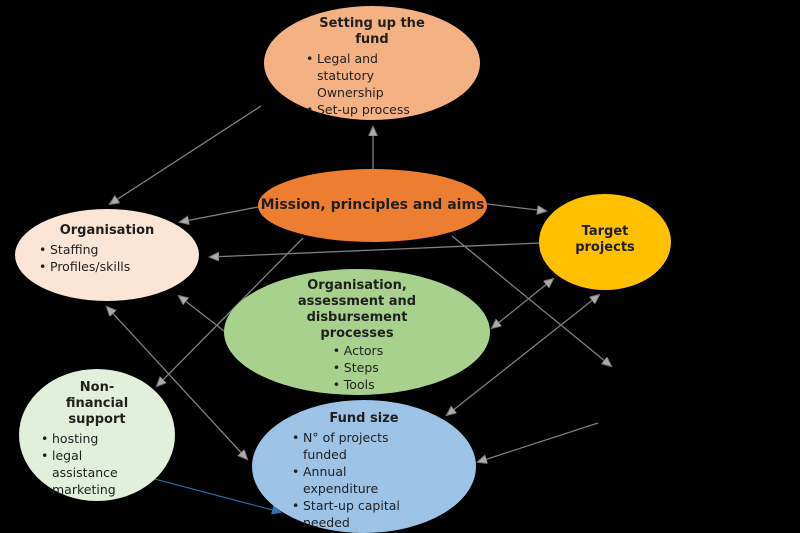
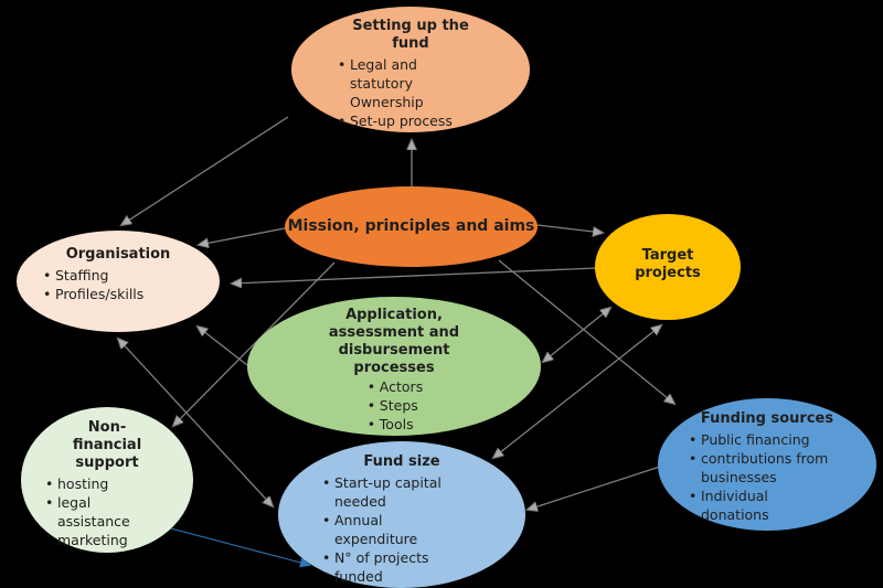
  Setting up the fund
  Legal and statutory Ownership
  Set-up process
  Mission, principles and aims
  Organisation
  Staffing
  Profiles/skills
  Target projects
- Organisation, assessment and disbursement processes
+ Application, assessment and disbursement processes
  Actors
  Steps
  Tools
  Non-financial support
  hosting
  legal assistance marketing
  Fund size
- N° of projects funded
+ Start-up capital needed
  Annual expenditure
- Start-up capital needed
+ N° of projects funded
+ Funding sources
+ Public financing
+ contributions from businesses
+ Individual donations
